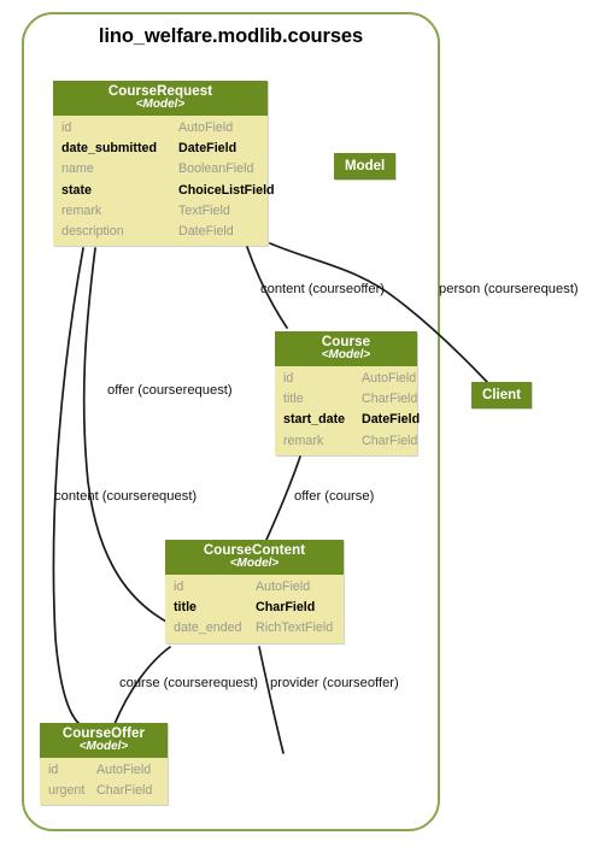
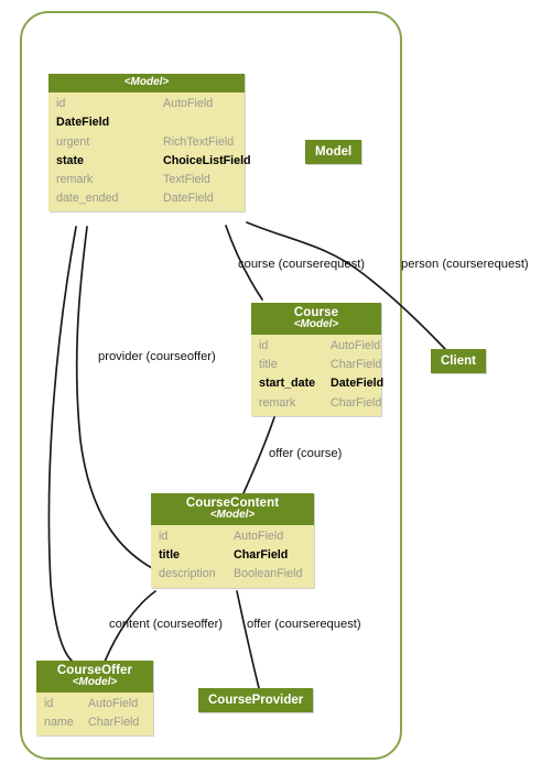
- lino_welfare.modlib.courses
- CourseRequest
  <Model>
  id
  AutoField
- date_submitted
  DateField
- name
+ urgent
- BooleanField
+ RichTextField
  state
  ChoiceListField
  remark
  TextField
- description
+ date_ended
  DateField
  Course
  <Model>
  id
  AutoField
  title
  CharField
  start_date
  DateField
  remark
  CharField
  CourseContent
  <Model>
  id
  AutoField
  title
  CharField
- date_ended
+ description
- RichTextField
+ BooleanField
  CourseOffer
  <Model>
  id
  AutoField
- urgent
+ name
  CharField
  Model
  Client
+ CourseProvider
- content (courseoffer)
+ course (courserequest)
  person (courserequest)
- offer (courserequest)
+ provider (courseoffer)
- content (courserequest)
  offer (course)
- course (courserequest)
+ content (courseoffer)
- provider (courseoffer)
+ offer (courserequest)
